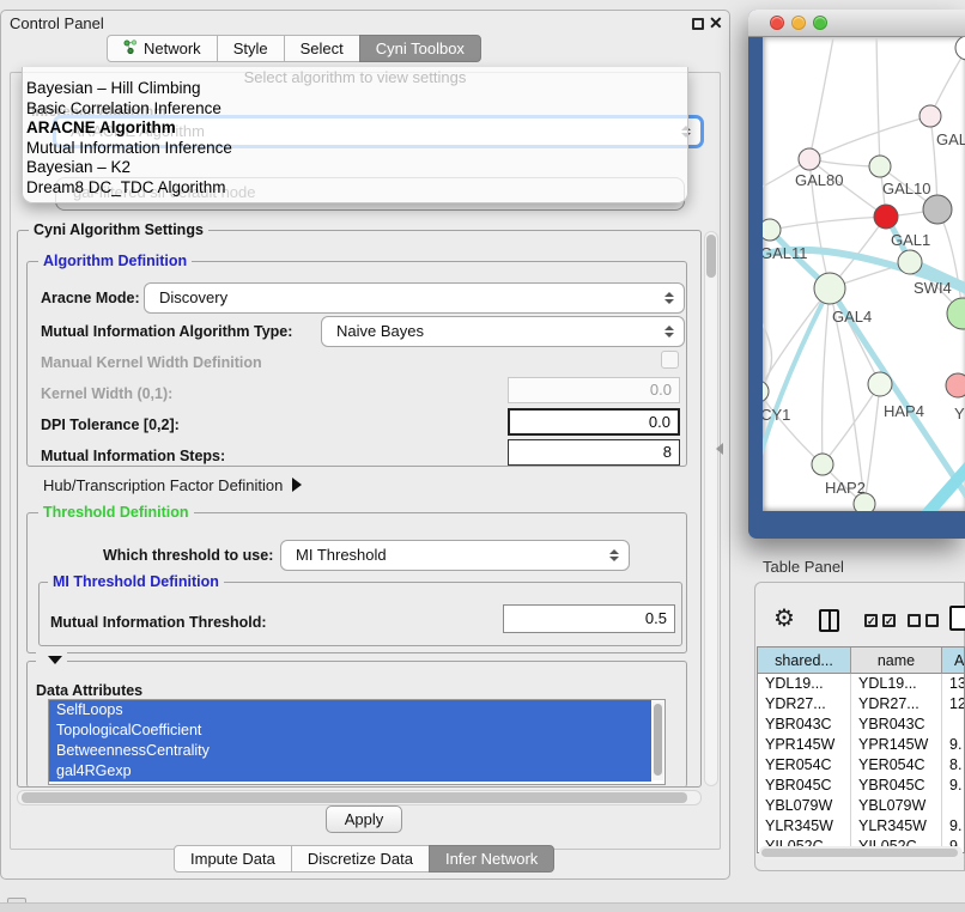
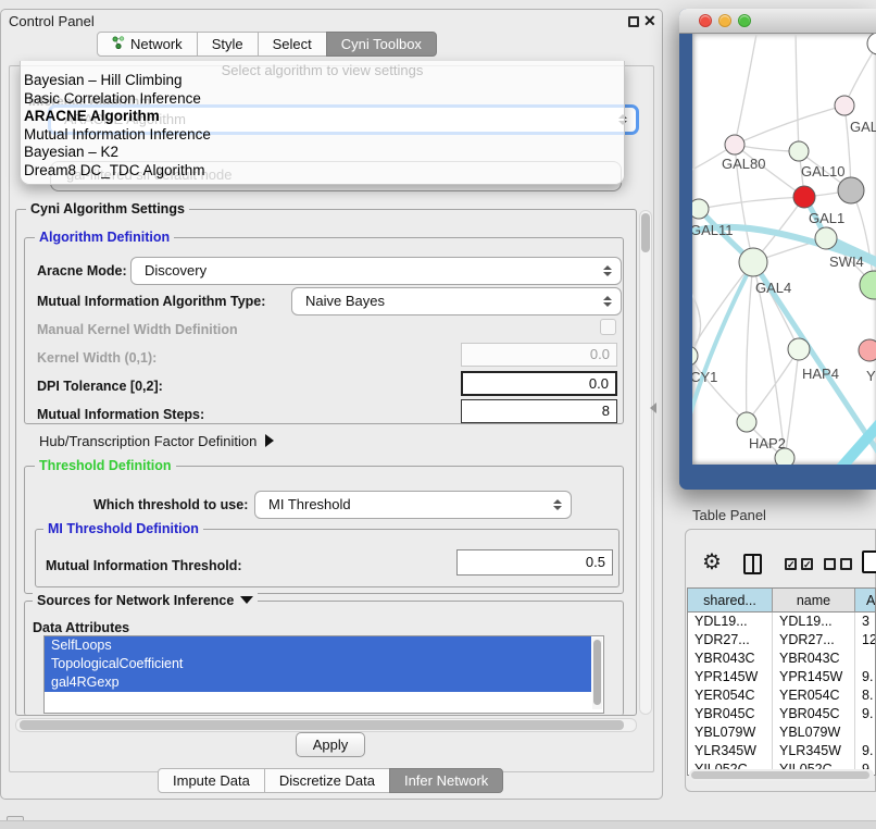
  Control Panel
  ✕
  Network
  Style
  Select
  Cyni Toolbox
  Inference Algorithm
  ARACNE Algorithm
  gal-filtered sif default node
  Select algorithm to view settings
  Bayesian – Hill Climbing
  Basic Correlation Inference
  ARACNE Algorithm
  Mutual Information Inference
  Bayesian – K2
  Dream8 DC_TDC Algorithm
  Cyni Algorithm Settings
  Algorithm Definition
  Aracne Mode:
  Discovery
  Mutual Information Algorithm Type:
  Naive Bayes
  Manual Kernel Width Definition
  Kernel Width (0,1):
  0.0
  DPI Tolerance [0,2]:
  0.0
  Mutual Information Steps:
  8
  Hub/Transcription Factor Definition
  Threshold Definition
  Which threshold to use:
  MI Threshold
  MI Threshold Definition
  Mutual Information Threshold:
  0.5
+ Sources for Network Inference
  Data Attributes
  SelfLoops
  TopologicalCoefficient
- BetweennessCentrality
  gal4RGexp
  Apply
  Impute Data
  Discretize Data
  Infer Network
  GAL
  GAL80
  GAL10
  GAL1
  GAL11
  SWI4
  GAL4
  HAP4
  Y
  CY1
  HAP2
  Table Panel
  ⚙
  ✓
  ✓
  shared...
  name
  A
  YDL19...
  YDL19...
- 13
+ 3
  YDR27...
  YDR27...
  12
  YBR043C
  YBR043C
  YPR145W
  YPR145W
  9.
  YER054C
  YER054C
  8.
  YBR045C
  YBR045C
  9.
  YBL079W
  YBL079W
  YLR345W
  YLR345W
  9.
